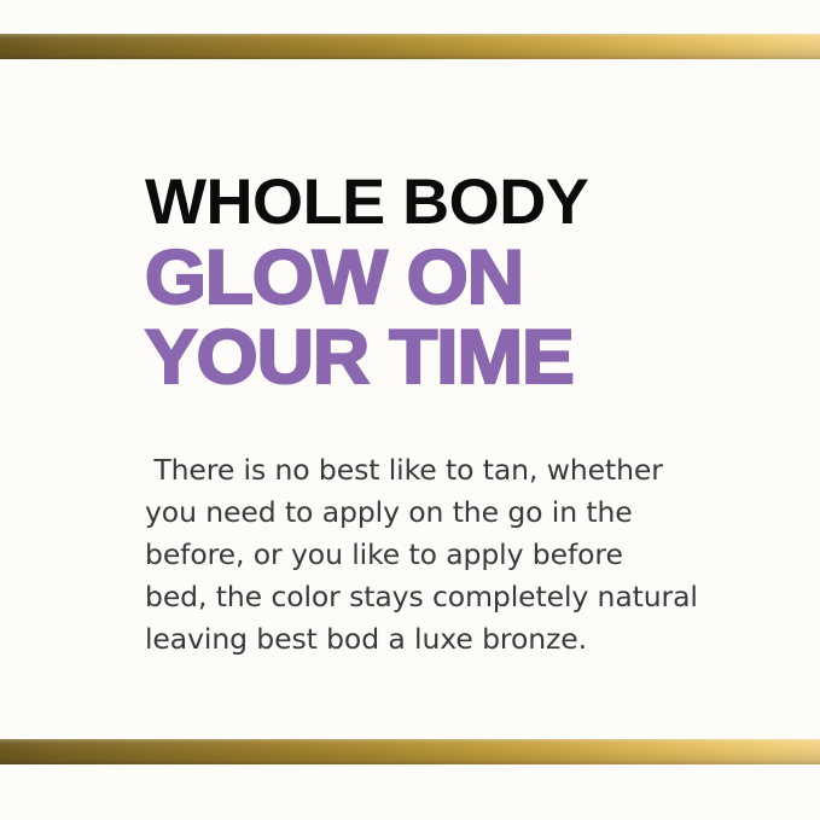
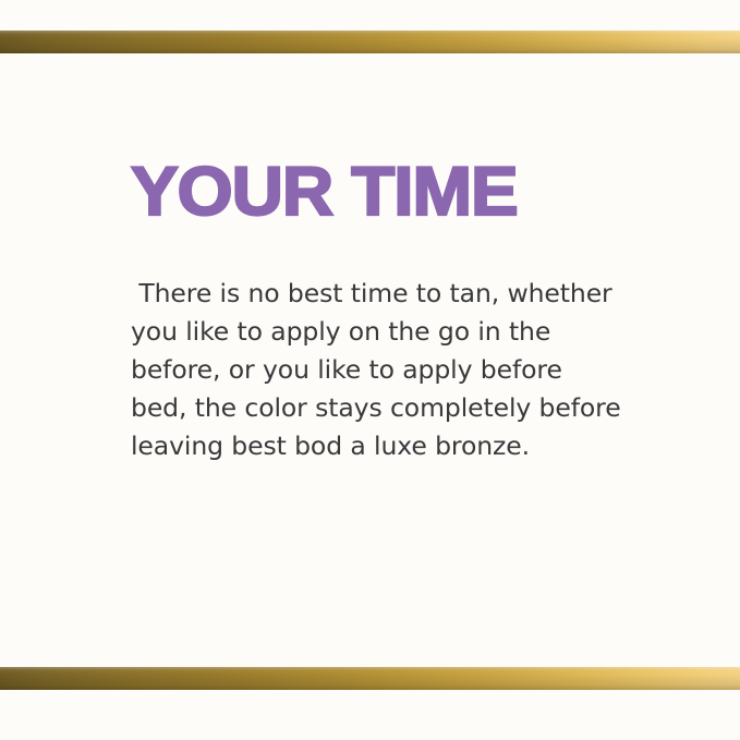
- WHOLE BODY
- GLOW ON
  YOUR TIME
- There is no best like to tan, whether
+ There is no best time to tan, whether
- you need to apply on the go in the
+ you like to apply on the go in the
  before, or you like to apply before
- bed, the color stays completely natural
+ bed, the color stays completely before
  leaving best bod a luxe bronze.
